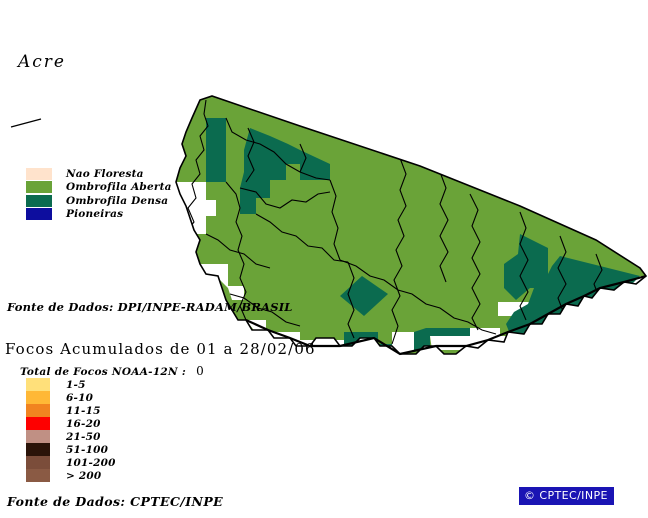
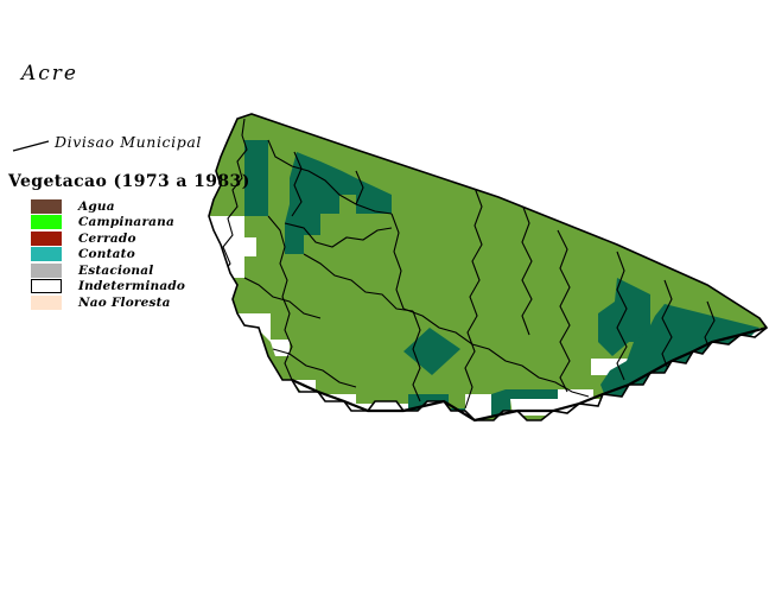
  Acre
+ Divisao Municipal
+ Vegetacao (1973 a 1983)
+ Agua
+ Campinarana
+ Cerrado
+ Contato
+ Estacional
+ Indeterminado
  Nao Floresta
- Ombrofila Aberta
- Ombrofila Densa
- Pioneiras
- Fonte de Dados: DPI/INPE-RADAM/BRASIL
- Focos Acumulados de 01 a 28/02/06
- Total de Focos NOAA-12N : 0
- 1-5
- 6-10
- 11-15
- 16-20
- 21-50
- 51-100
- 101-200
- > 200
- Fonte de Dados: CPTEC/INPE
- ©
- CPTEC/INPE
